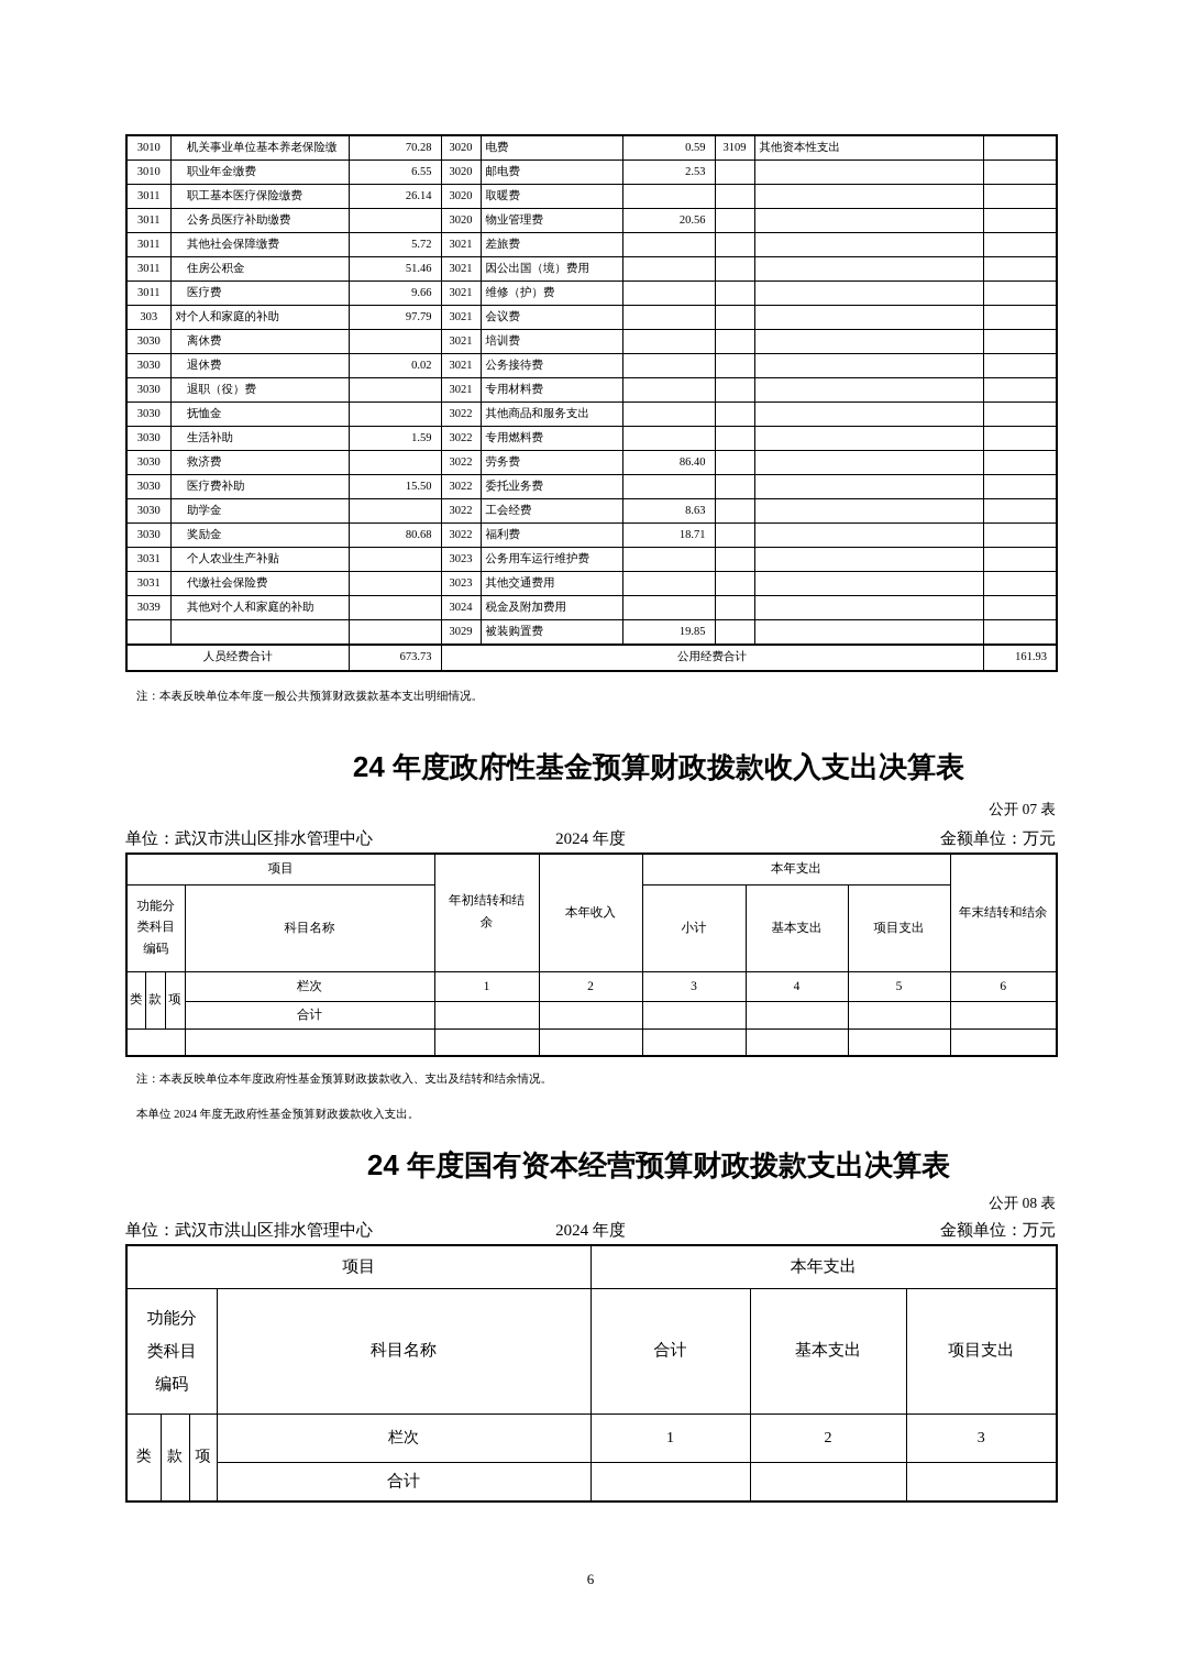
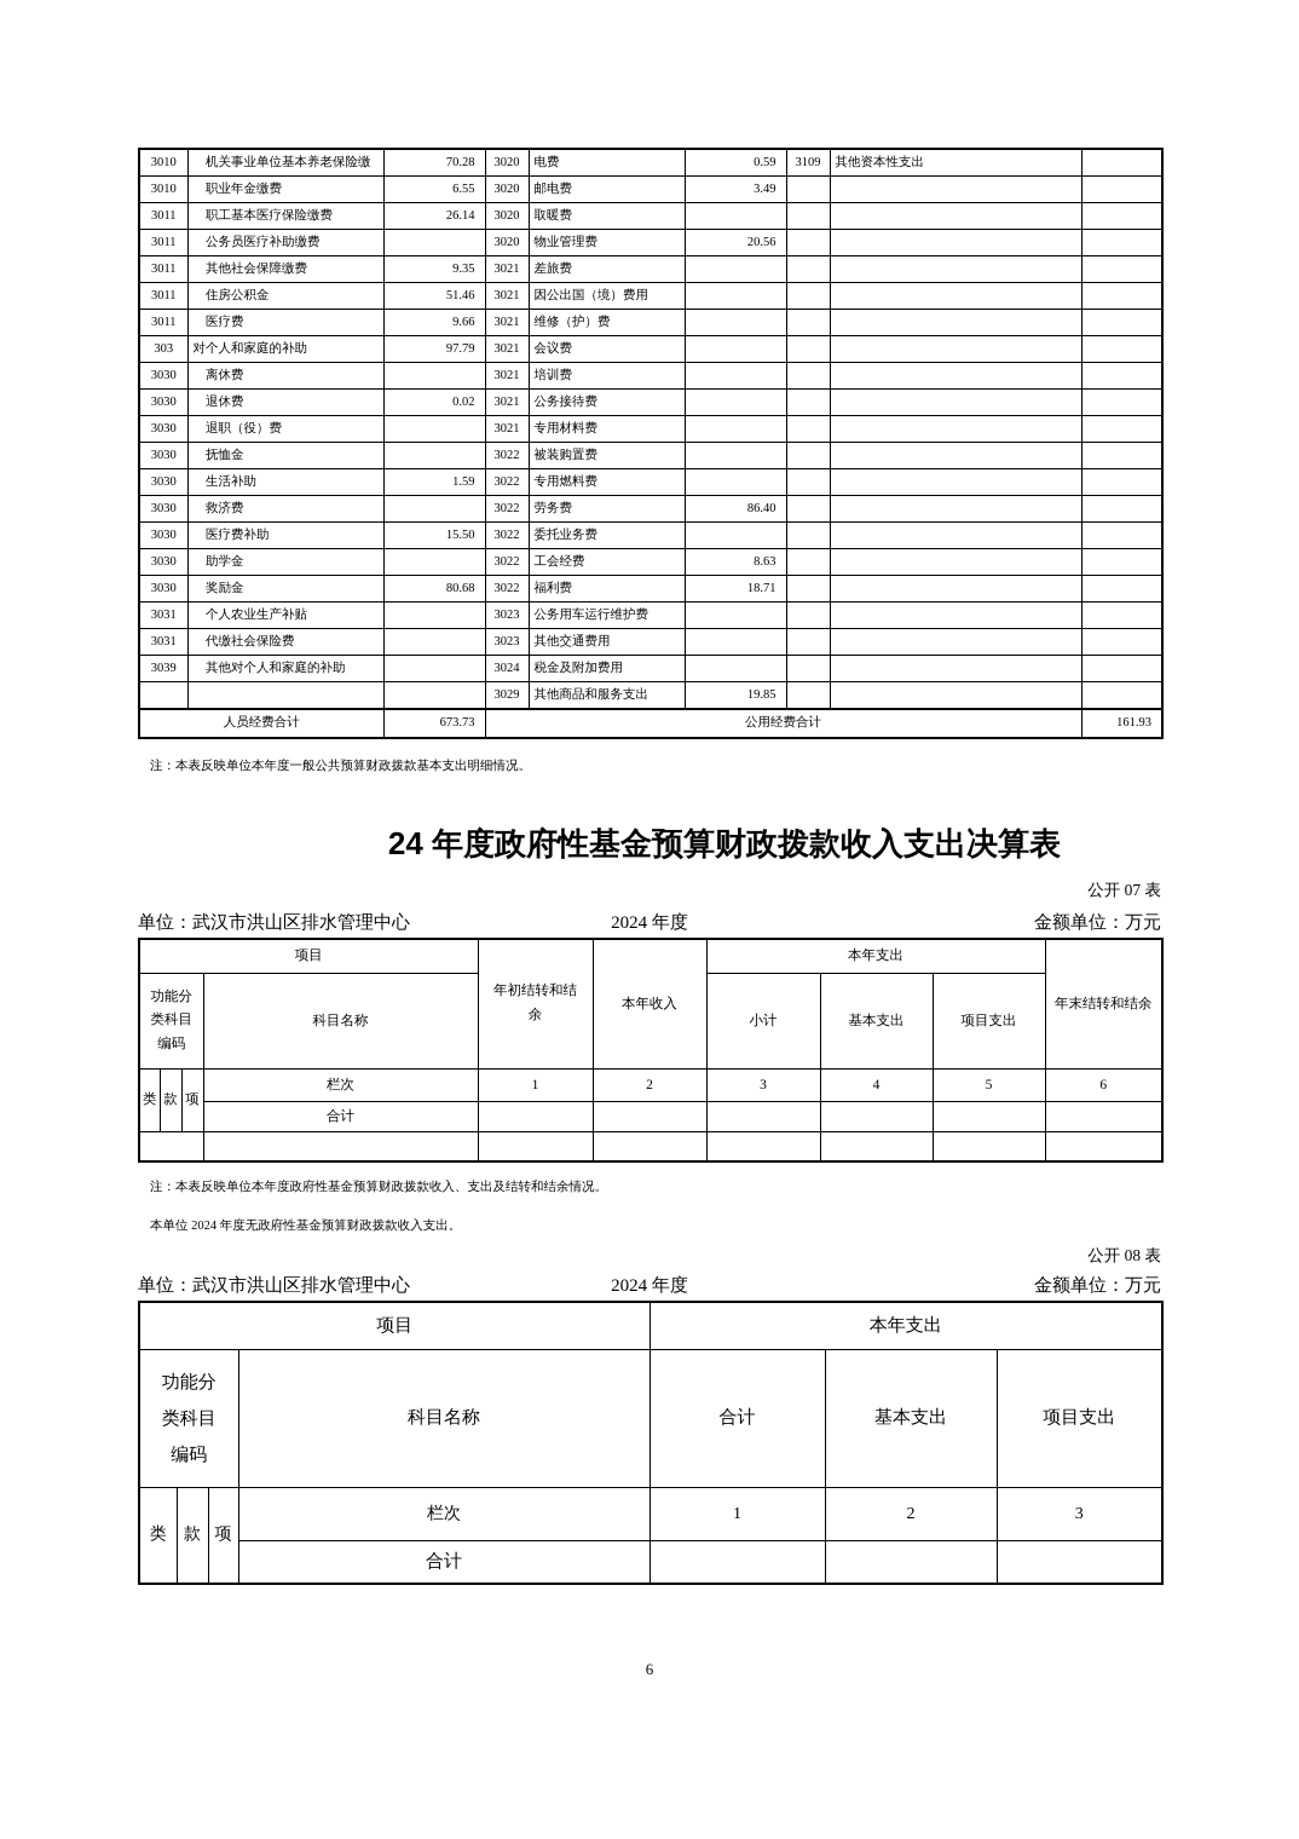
  3010	机关事业单位基本养老保险缴	70.28	3020	电费	0.59	3109	其他资本性支出
- 3010	职业年金缴费	6.55	3020	邮电费	2.53
+ 3010	职业年金缴费	6.55	3020	邮电费	3.49
  3011	职工基本医疗保险缴费	26.14	3020	取暖费
  3011	公务员医疗补助缴费		3020	物业管理费	20.56
- 3011	其他社会保障缴费	5.72	3021	差旅费
+ 3011	其他社会保障缴费	9.35	3021	差旅费
  3011	住房公积金	51.46	3021	因公出国（境）费用
  3011	医疗费	9.66	3021	维修（护）费
  303	对个人和家庭的补助	97.79	3021	会议费
  3030	离休费		3021	培训费
  3030	退休费	0.02	3021	公务接待费
  3030	退职（役）费		3021	专用材料费
- 3030	抚恤金		3022	其他商品和服务支出
+ 3030	抚恤金		3022	被装购置费
  3030	生活补助	1.59	3022	专用燃料费
  3030	救济费		3022	劳务费	86.40
  3030	医疗费补助	15.50	3022	委托业务费
  3030	助学金		3022	工会经费	8.63
  3030	奖励金	80.68	3022	福利费	18.71
  3031	个人农业生产补贴		3023	公务用车运行维护费
  3031	代缴社会保险费		3023	其他交通费用
  3039	其他对个人和家庭的补助		3024	税金及附加费用
- 			3029	被装购置费	19.85
+ 			3029	其他商品和服务支出	19.85
  人员经费合计	673.73	公用经费合计	161.93
  注：本表反映单位本年度一般公共预算财政拨款基本支出明细情况。
  24 年度政府性基金预算财政拨款收入支出决算表
  公开 07 表
  单位：武汉市洪山区排水管理中心
  2024 年度
  金额单位：万元
  项目	年初结转和结 余	本年收入	本年支出	年末结转和结余
  功能分 类科目 编码	科目名称	小计	基本支出	项目支出
  类	款	项	栏次	1	2	3	4	5	6
  合计
  注：本表反映单位本年度政府性基金预算财政拨款收入、支出及结转和结余情况。
  本单位 2024 年度无政府性基金预算财政拨款收入支出。
- 24 年度国有资本经营预算财政拨款支出决算表
  公开 08 表
  单位：武汉市洪山区排水管理中心
  2024 年度
  金额单位：万元
  项目	本年支出
  功能分 类科目 编码	科目名称	合计	基本支出	项目支出
  类	款	项	栏次	1	2	3
  合计
  6
